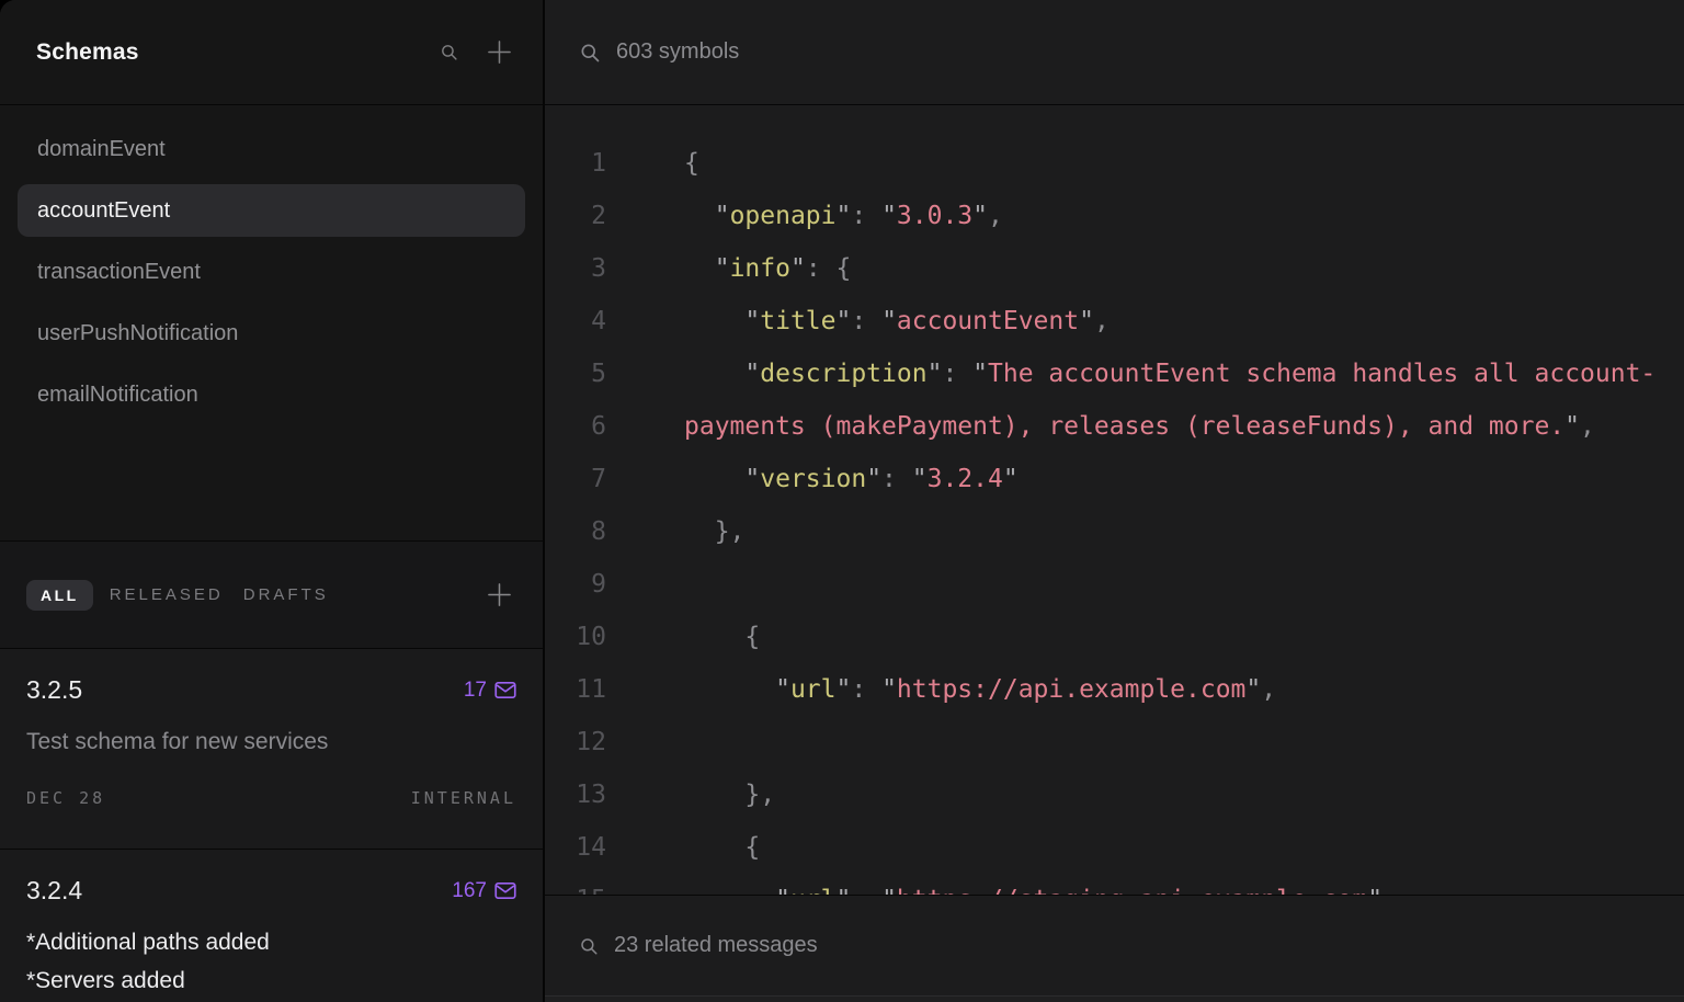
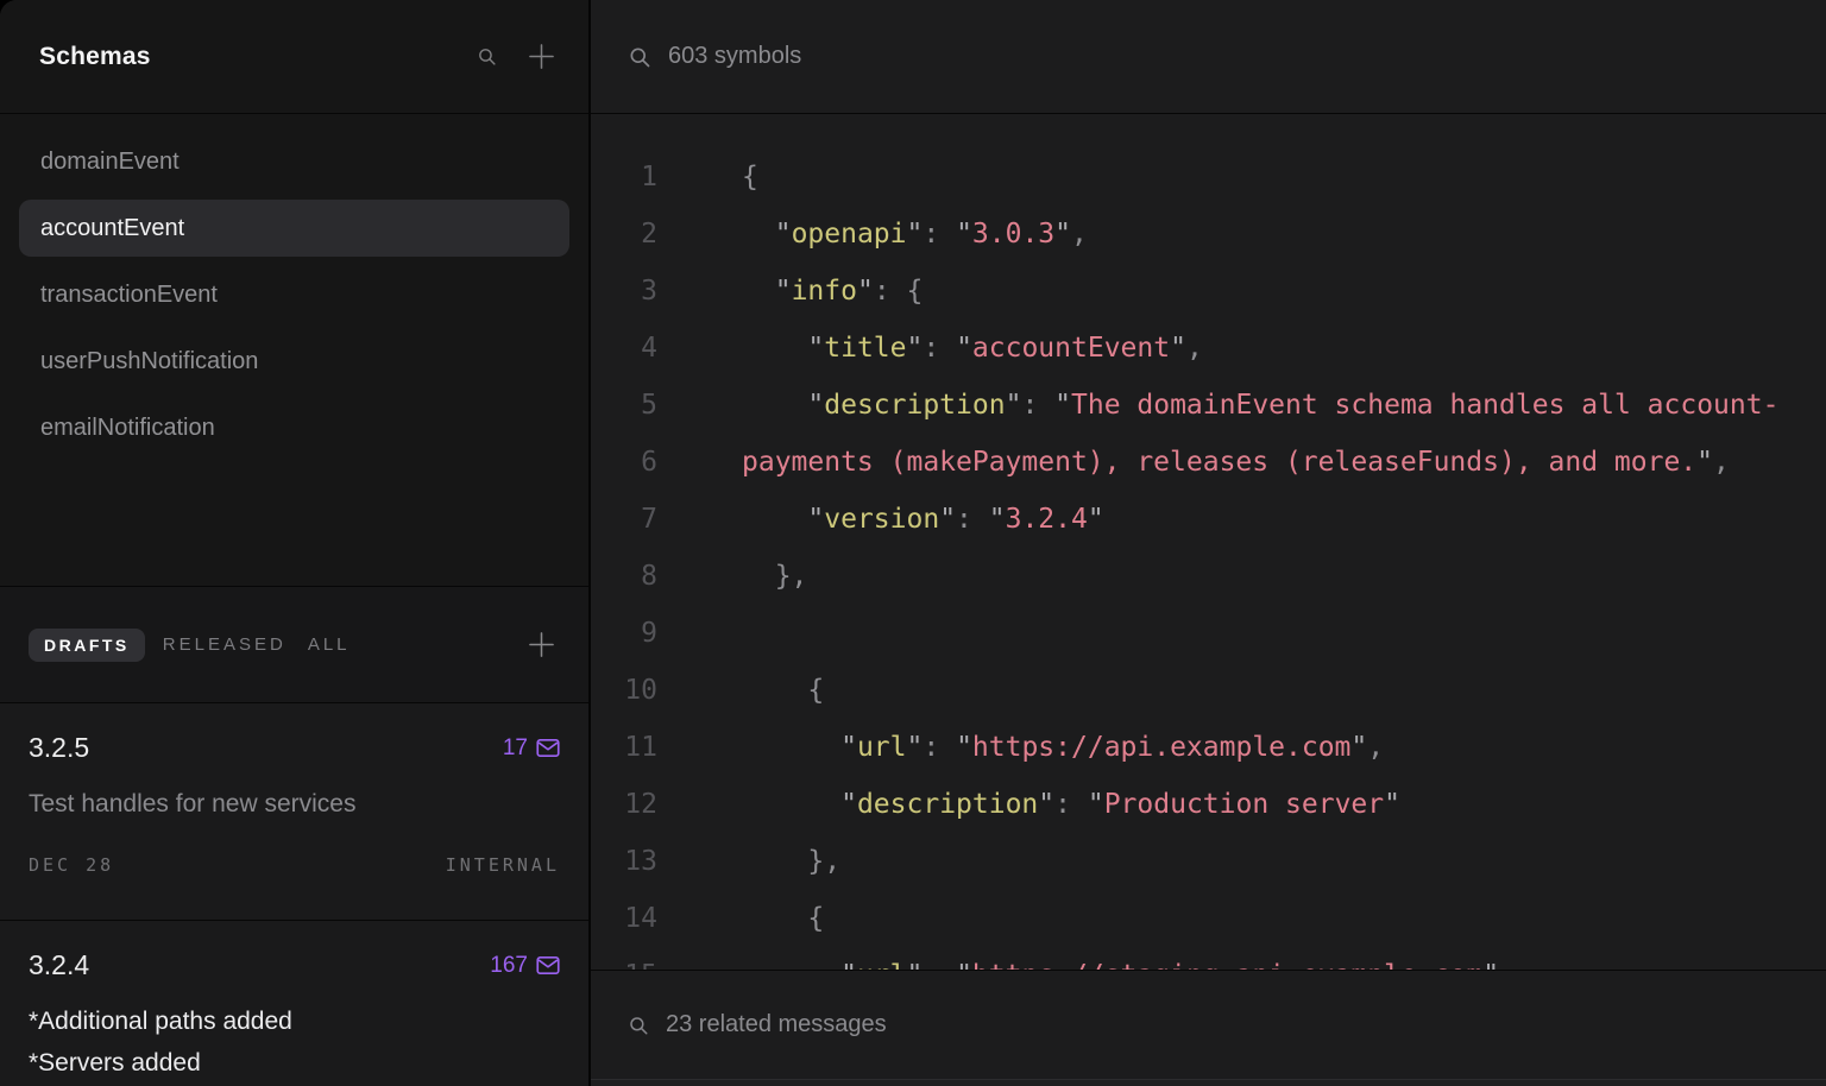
  Schemas
  domainEvent
  accountEvent
  transactionEvent
  userPushNotification
  emailNotification
- ALL
+ DRAFTS
  RELEASED
- DRAFTS
+ ALL
  3.2.5
  17
- Test schema for new services
+ Test handles for new services
  DEC 28
  INTERNAL
  3.2.4
  167
  *Additional paths added
  *Servers added
  603 symbols
  1
  {
  2
  "openapi": "3.0.3",
  3
  "info": {
  4
  "title": "accountEvent",
  5
- "description": "The accountEvent schema handles all account-
+ "description": "The domainEvent schema handles all account-
  6
  payments (makePayment), releases (releaseFunds), and more.",
  7
  "version": "3.2.4"
  8
  },
  9
  10
  {
  11
  "url": "https://api.example.com",
  12
+ "description": "Production server"
  13
  },
  14
  {
  23 related messages
